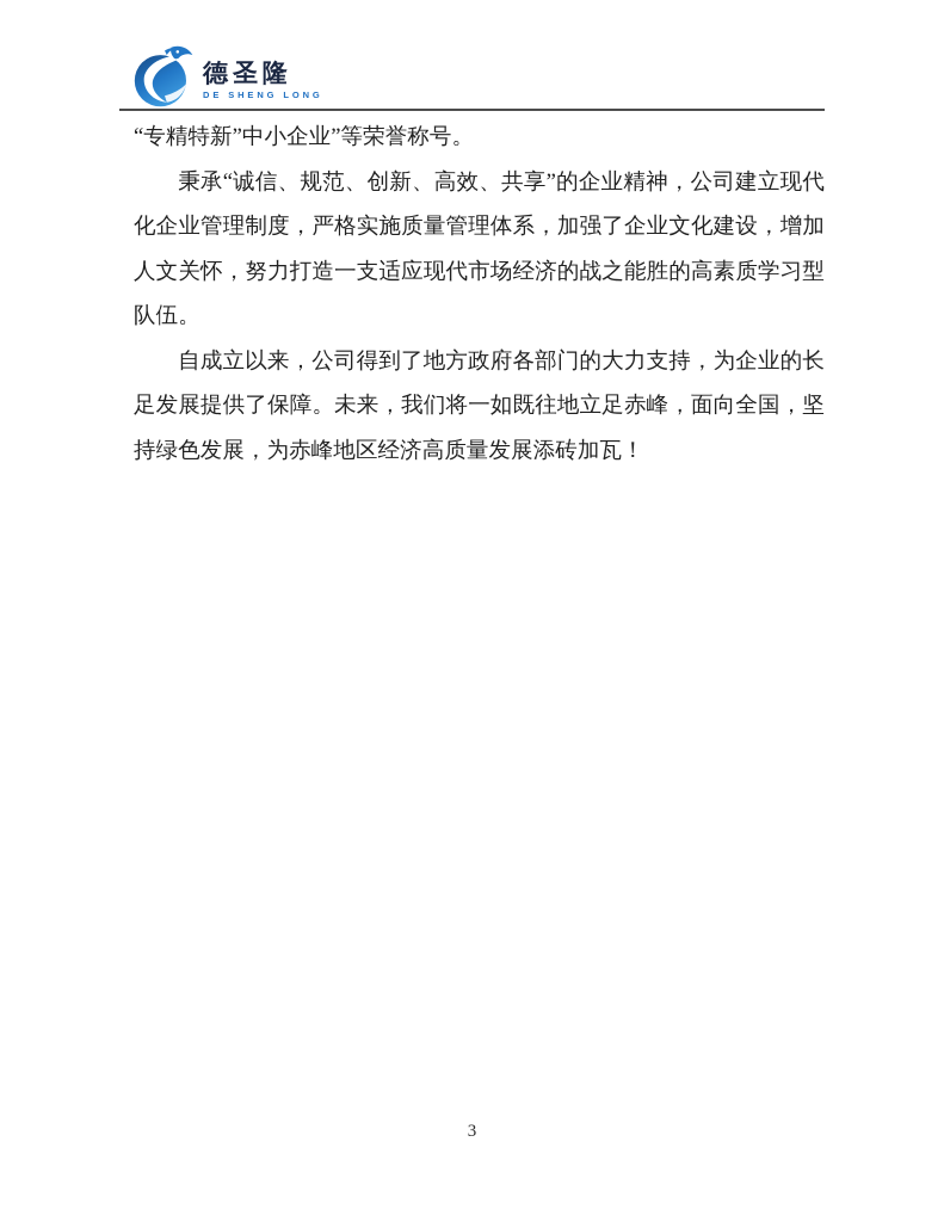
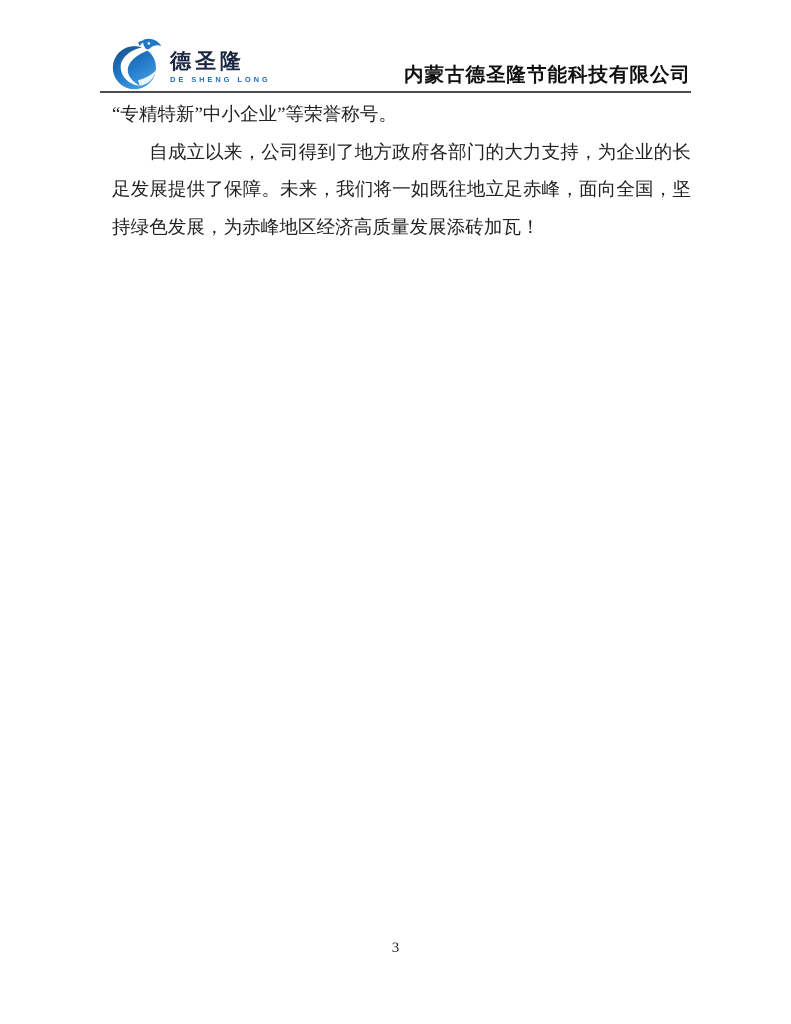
  德圣隆
  DE SHENG LONG
+ 内蒙古德圣隆节能科技有限公司
  “专精特新”中小企业”等荣誉称号。
- 秉承“诚信、规范、创新、高效、共享”的企业精神，公司建立现代化企业管理制度，严格实施质量管理体系，加强了企业文化建设，增加人文关怀，努力打造一支适应现代市场经济的战之能胜的高素质学习型队伍。
  自成立以来，公司得到了地方政府各部门的大力支持，为企业的长足发展提供了保障。未来，我们将一如既往地立足赤峰，面向全国，坚持绿色发展，为赤峰地区经济高质量发展添砖加瓦！
  3
